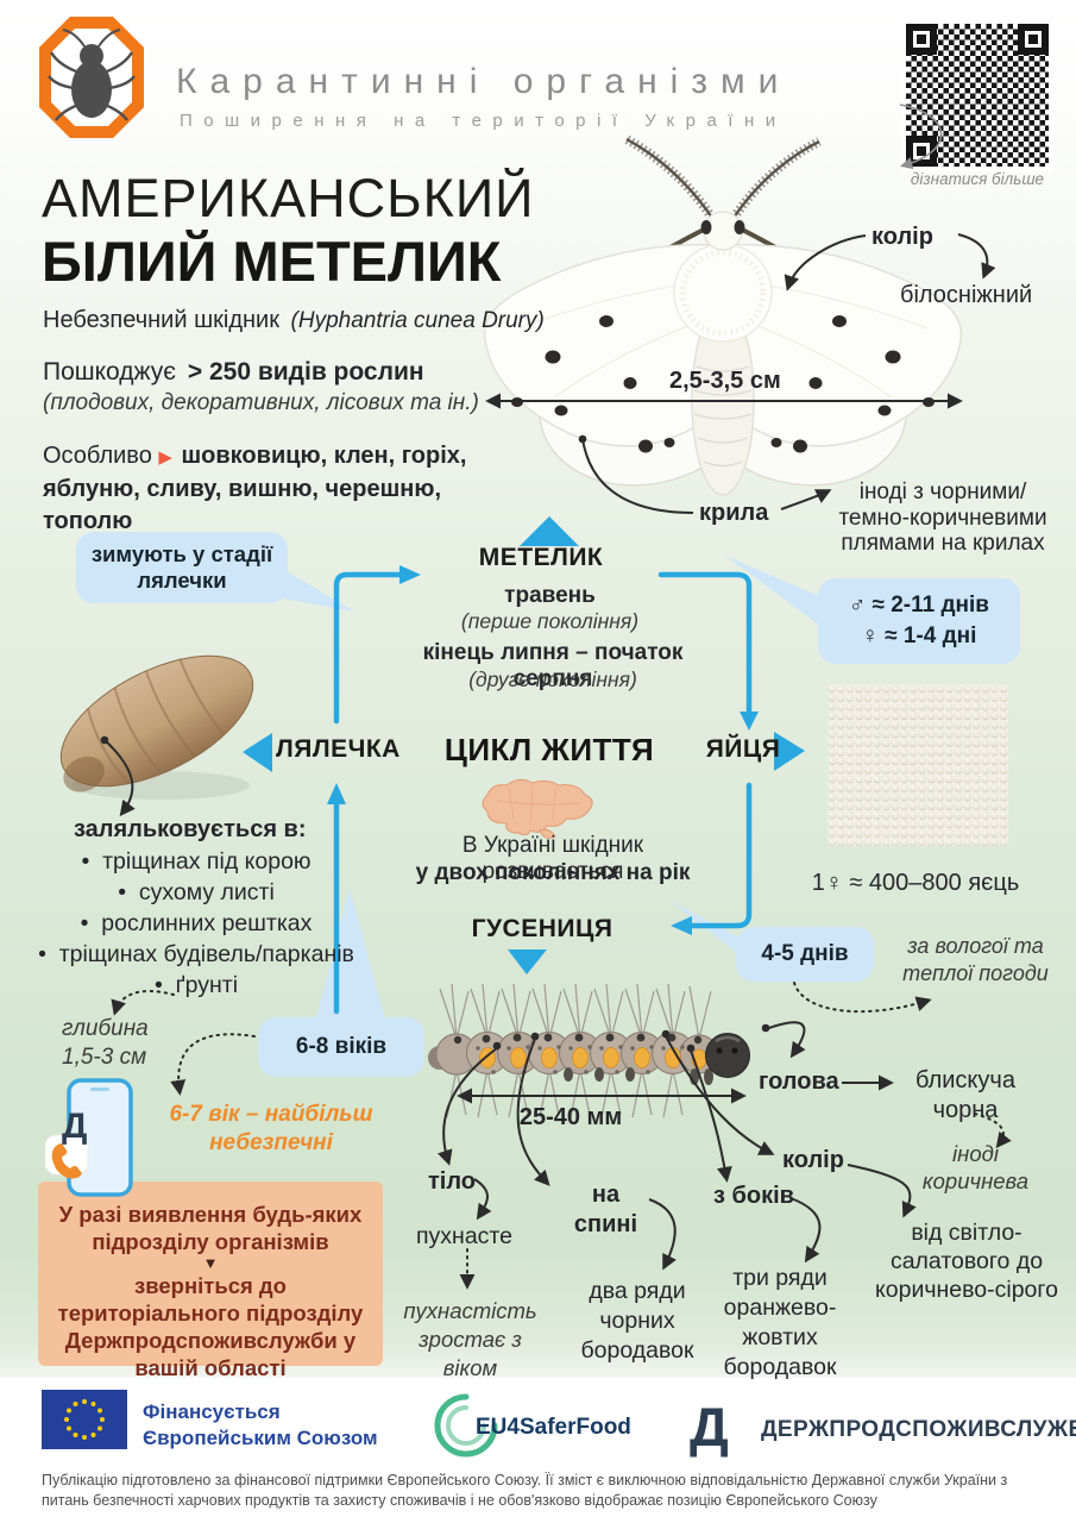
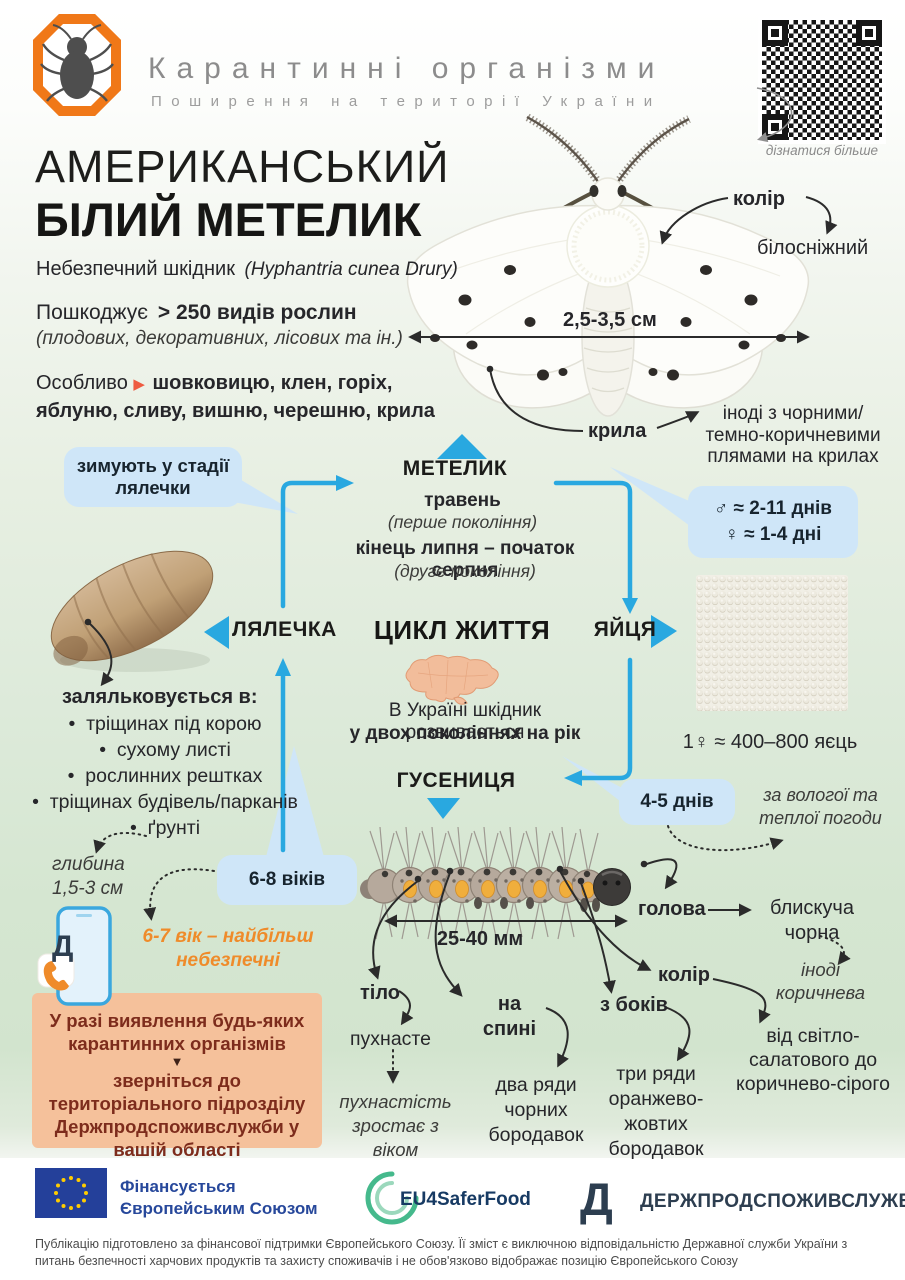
  Карантинні організми
  Поширення на території України
  дізнатися більше
  АМЕРИКАНСЬКИЙ
  БІЛИЙ МЕТЕЛИК
  Небезпечний шкідник (Hyphantria cunea Drury)
  Пошкоджує > 250 видів рослин
  (плодових, декоративних, лісових та ін.)
- Особливо ▶ шовковицю, клен, горіх, яблуню, сливу, вишню, черешню, тополю
+ Особливо ▶ шовковицю, клен, горіх, яблуню, сливу, вишню, черешню, крила
  2,5-3,5 см
  колір
  білосніжний
  крила
  іноді з чорними/темно-коричневими плямами на крилах
  МЕТЕЛИК
  травень
  (перше покоління)
  кінець липня – початок серпня
  (друге покоління)
  ЛЯЛЕЧКА
  ЯЙЦЯ
  ГУСЕНИЦЯ
  ЦИКЛ ЖИТТЯ
  В Україні шкідник розвивається
  у двох поколіннях на рік
  зимують у стадії лялечки
  ♂ ≈ 2-11 днів
  ♀ ≈ 1-4 дні
  4-5 днів
  6-8 віків
  за вологої та теплої погоди
  6-7 вік – найбільш небезпечні
  1♀ ≈ 400–800 яєць
  заляльковується в:
  • тріщинах під корою
  • сухому листі
  • рослинних рештках
  • тріщинах будівель/парканів
  • ґрунті
  глибина 1,5-3 см
  25-40 мм
  голова
  блискуча чорна
  іноді коричнева
  колір
  від світло-салатового до коричнево-сірого
  тіло
  пухнасте
  пухнастість зростає з віком
  на спині
  два ряди чорних бородавок
  з боків
  три ряди оранжево-жовтих бородавок
  Д
- У разі виявлення будь-яких підрозділу організмів
+ У разі виявлення будь-яких карантинних організмів
  ▼
  зверніться до територіального підрозділу Держпродспоживслужби у вашій області
  Фінансується Європейським Союзом
  EU4SaferFood
  Д
  ДЕРЖПРОДСПОЖИВСЛУЖ
  Публікацію підготовлено за фінансової підтримки Європейського Союзу. Її зміст є виключною відповідальністю Державної служби України з питань безпечності харчових продуктів та захисту споживачів і не обов'язково відображає позицію Європейського Союзу
